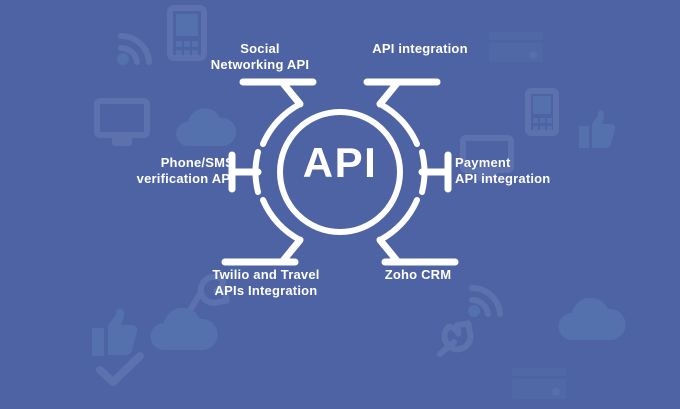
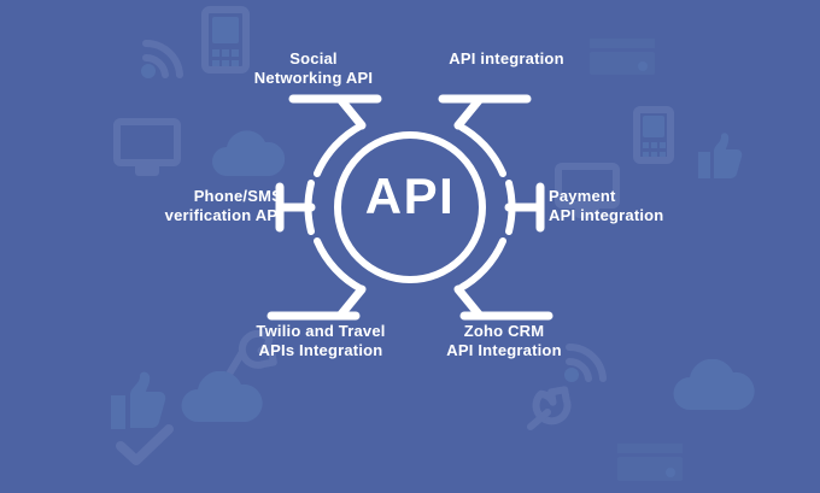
  API
  Social
  Networking API
  API integration
  Phone/SMS
  verification API
  Payment
  API integration
  Twilio and Travel
  APIs Integration
  Zoho CRM
+ API Integration
